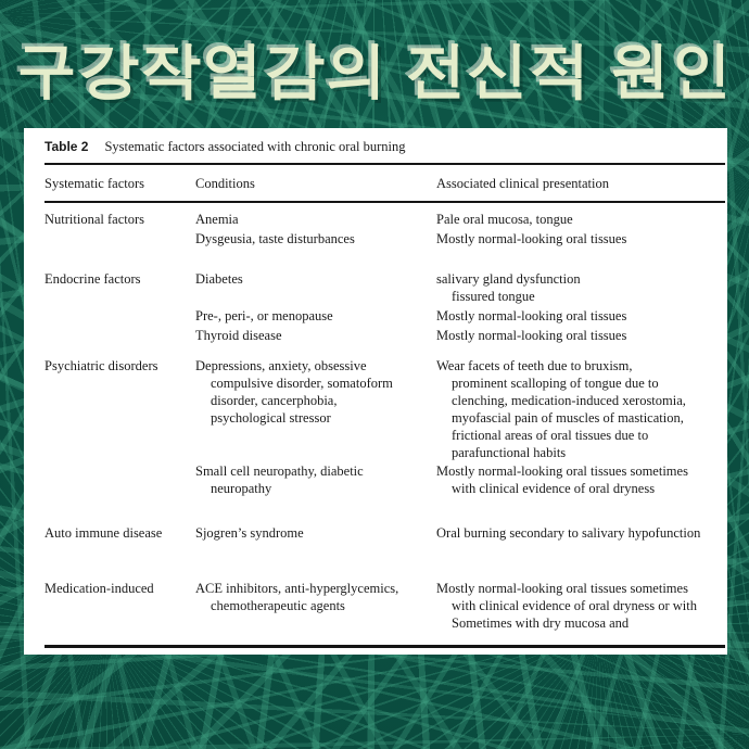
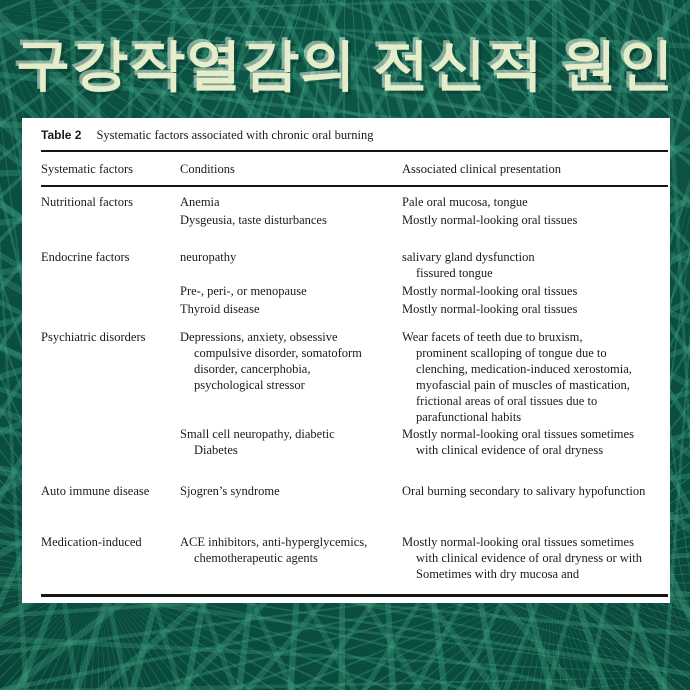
  구강작열감의 전신적 원인
  Table 2
  Systematic factors associated with chronic oral burning
  Systematic factors
  Conditions
  Associated clinical presentation
  Nutritional factors
  Anemia
  Pale oral mucosa, tongue
  Dysgeusia, taste disturbances
  Mostly normal-looking oral tissues
  Endocrine factors
- Diabetes
+ neuropathy
  salivary gland dysfunction
  fissured tongue
  Pre-, peri-, or menopause
  Mostly normal-looking oral tissues
  Thyroid disease
  Mostly normal-looking oral tissues
  Psychiatric disorders
  Depressions, anxiety, obsessive
  compulsive disorder, somatoform
  disorder, cancerphobia,
  psychological stressor
  Wear facets of teeth due to bruxism,
  prominent scalloping of tongue due to
  clenching, medication-induced xerostomia,
  myofascial pain of muscles of mastication,
  frictional areas of oral tissues due to
  parafunctional habits
  Small cell neuropathy, diabetic
- neuropathy
+ Diabetes
  Mostly normal-looking oral tissues sometimes
  with clinical evidence of oral dryness
  Auto immune disease
  Sjogren’s syndrome
  Oral burning secondary to salivary hypofunction
  Medication-induced
  ACE inhibitors, anti-hyperglycemics,
  chemotherapeutic agents
  Mostly normal-looking oral tissues sometimes
  with clinical evidence of oral dryness or with
  Sometimes with dry mucosa and
